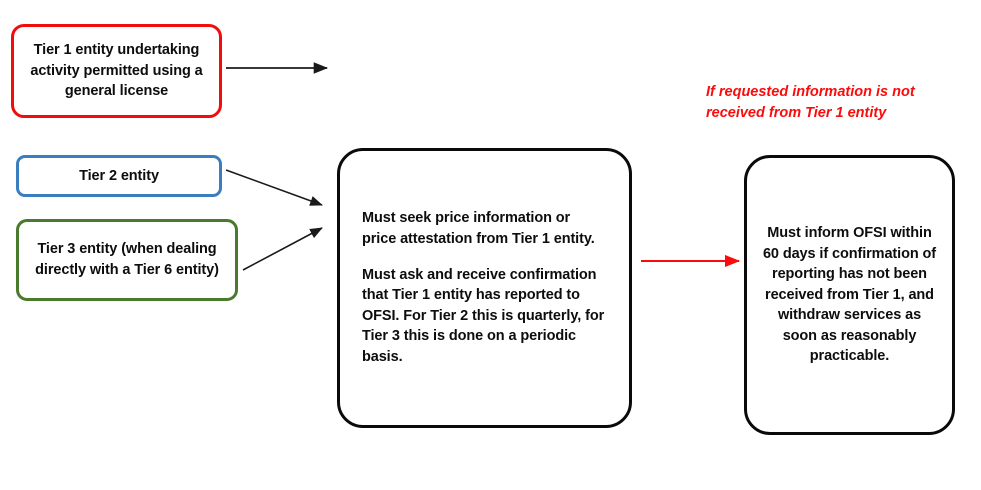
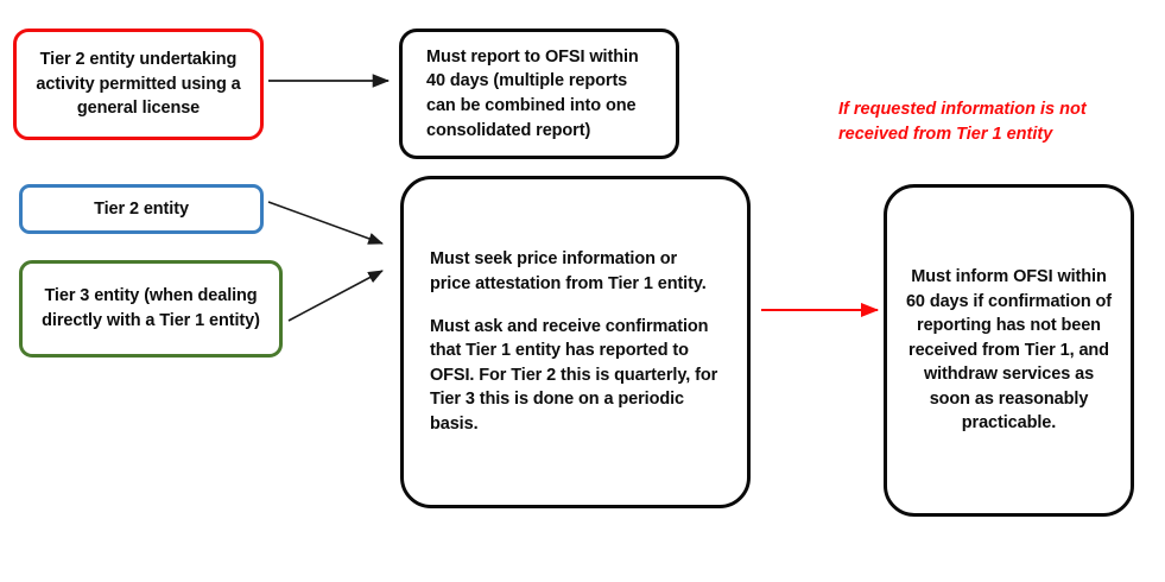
- Tier 1 entity undertaking activity permitted using a general license
+ Tier 2 entity undertaking activity permitted using a general license
+ Must report to OFSI within 40 days (multiple reports can be combined into one consolidated report)
  Tier 2 entity
- Tier 3 entity (when dealing directly with a Tier 6 entity)
+ Tier 3 entity (when dealing directly with a Tier 1 entity)
  Must seek price information or price attestation from Tier 1 entity.
  Must ask and receive confirmation that Tier 1 entity has reported to OFSI. For Tier 2 this is quarterly, for Tier 3 this is done on a periodic basis.
  Must inform OFSI within 60 days if confirmation of reporting has not been received from Tier 1, and withdraw services as soon as reasonably practicable.
  If requested information is not received from Tier 1 entity
